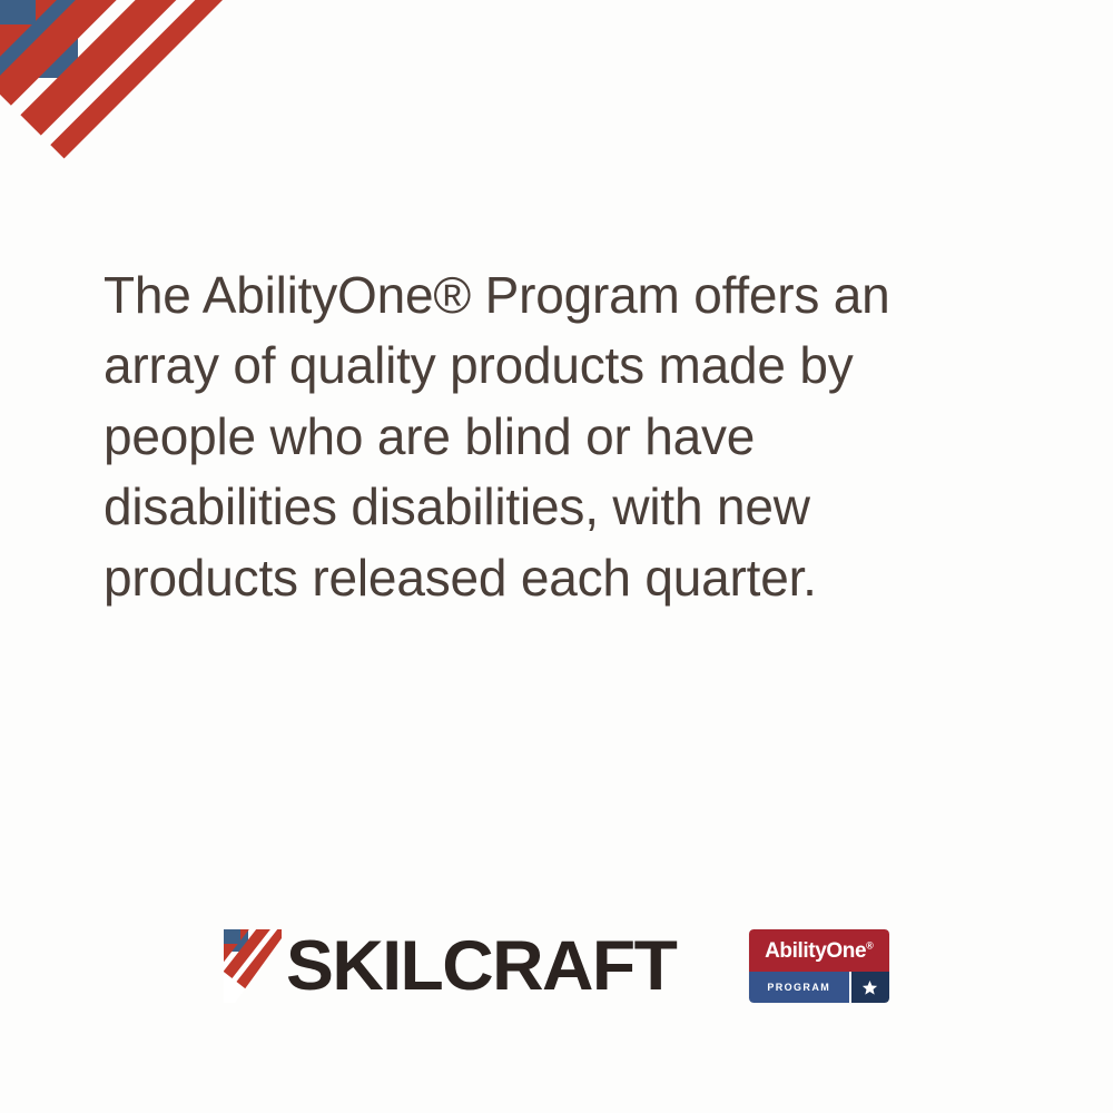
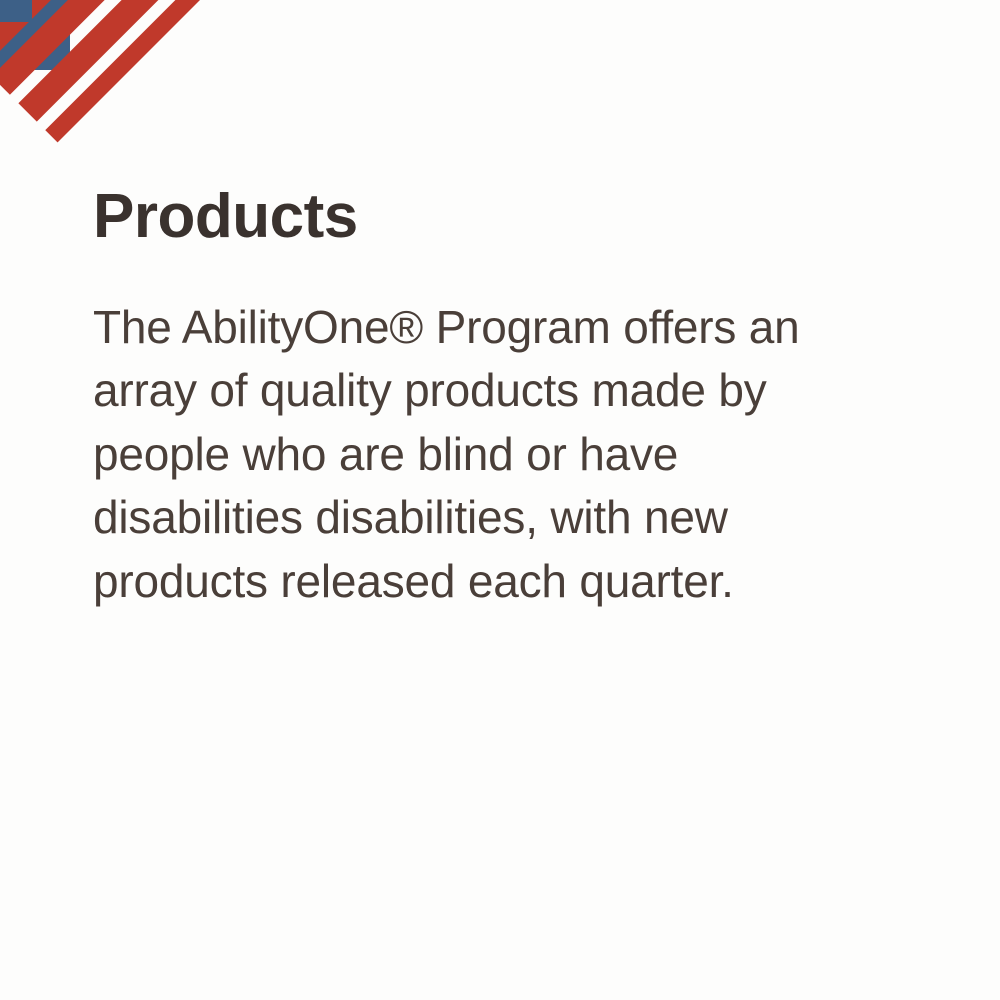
+ Products
  The AbilityOne® Program offers an array of quality products made by people who are blind or have disabilities disabilities, with new products released each quarter.
- SKILCRAFT
- AbilityOne®
- PROGRAM
